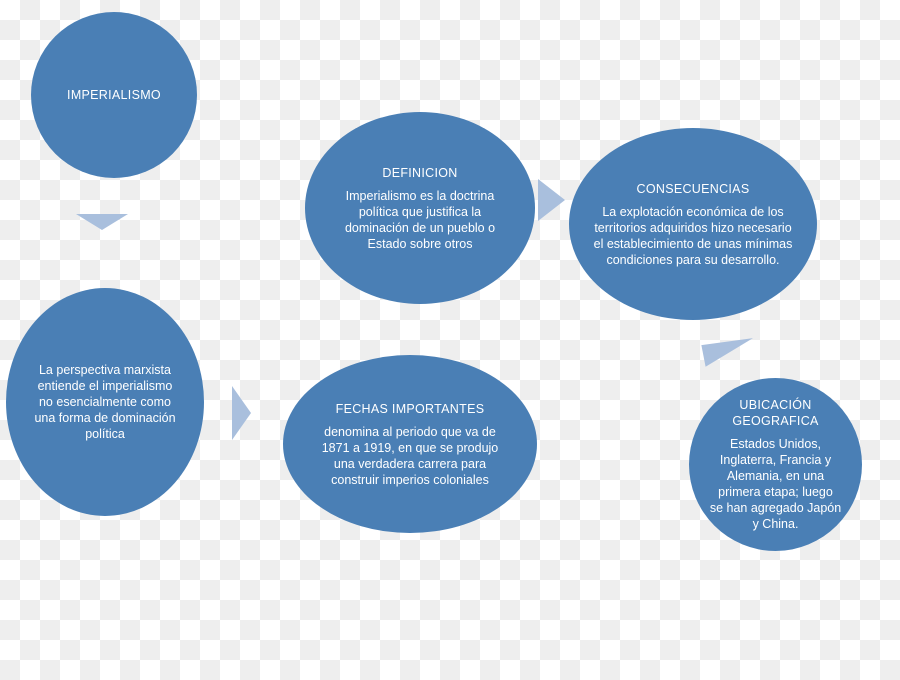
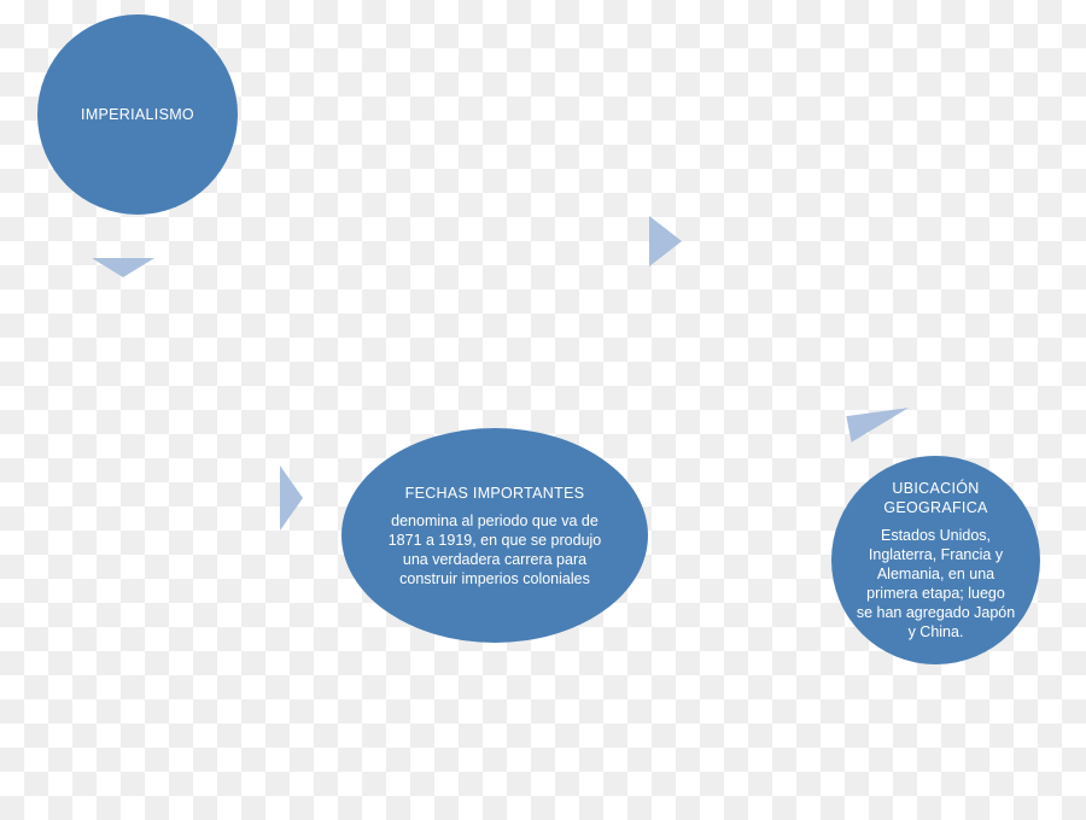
  IMPERIALISMO
- DEFINICION
- Imperialismo es la doctrina
- política que justifica la
- dominación de un pueblo o
- Estado sobre otros
- CONSECUENCIAS
- La explotación económica de los
- territorios adquiridos hizo necesario
- el establecimiento de unas mínimas
- condiciones para su desarrollo.
- La perspectiva marxista
- entiende el imperialismo
- no esencialmente como
- una forma de dominación
- política
  FECHAS IMPORTANTES
  denomina al periodo que va de
  1871 a 1919, en que se produjo
  una verdadera carrera para
  construir imperios coloniales
  UBICACIÓN
  GEOGRAFICA
  Estados Unidos,
  Inglaterra, Francia y
  Alemania, en una
  primera etapa; luego
  se han agregado Japón
  y China.
